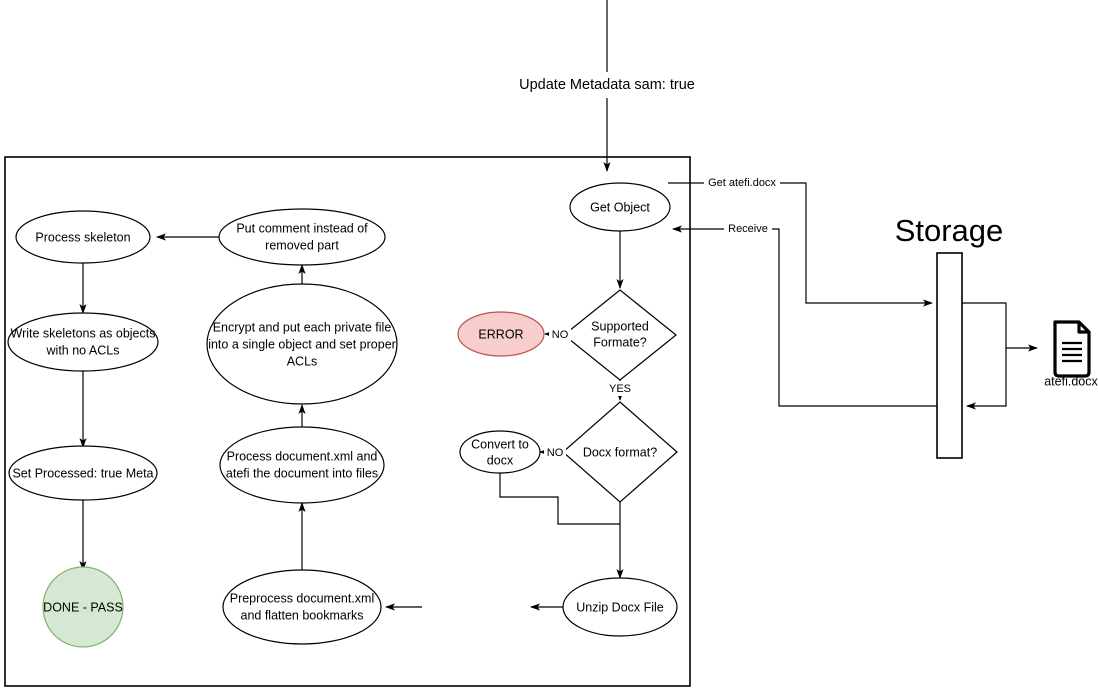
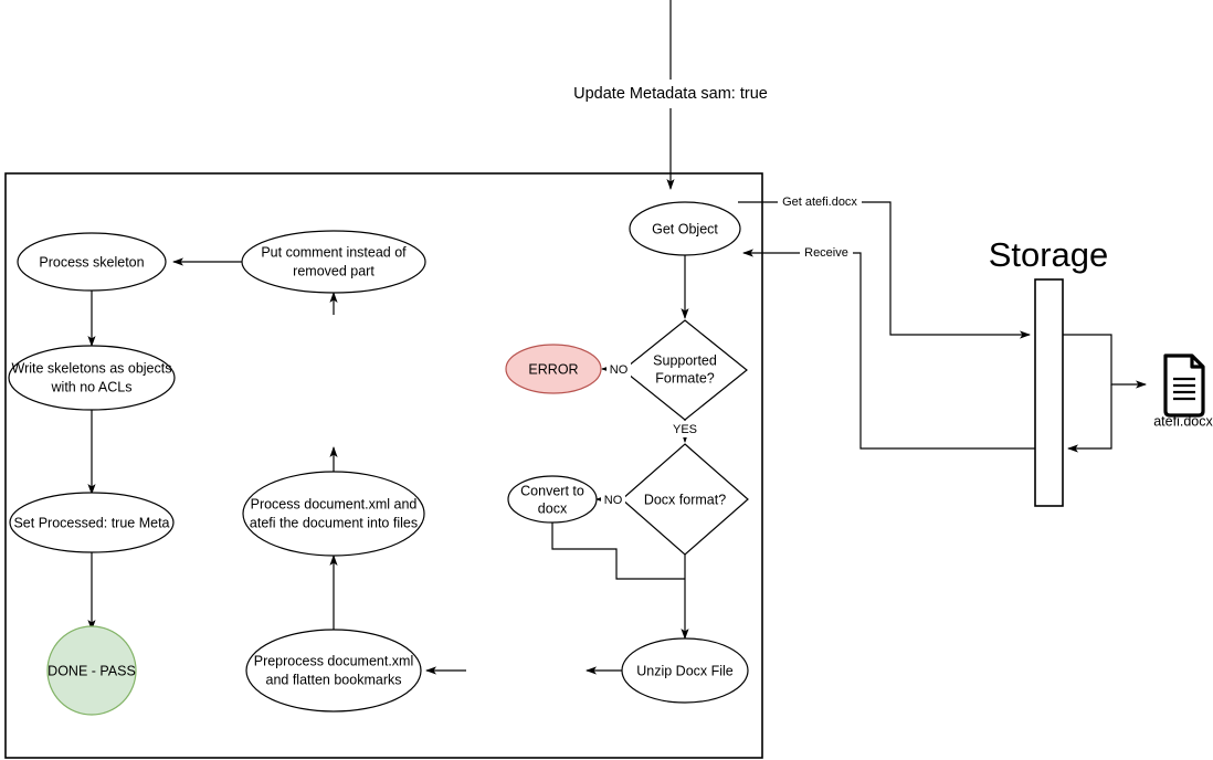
  Get Object
  Supported
  Formate?
  ERROR
  NO
  YES
  Docx format?
  NO
  Convert to
  docx
  Unzip Docx File
  Preprocess document.xml
  and flatten bookmarks
  Process document.xml and
  atefi the document into files
- Encrypt and put each private file
- into a single object and set proper
- ACLs
  Put comment instead of
  removed part
  Process skeleton
  Write skeletons as objects
  with no ACLs
  Set Processed: true Meta
  DONE - PASS
  Get atefi.docx
  Receive
  Storage
  atefi.docx
  Update Metadata sam: true
